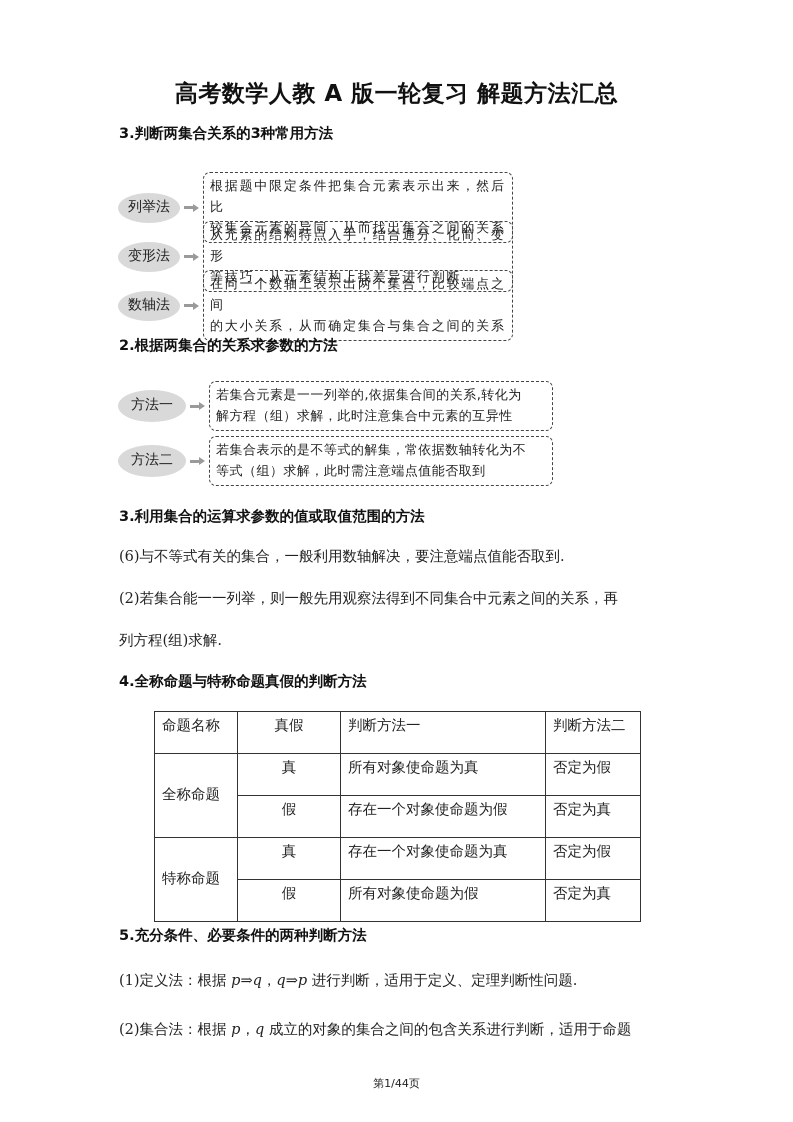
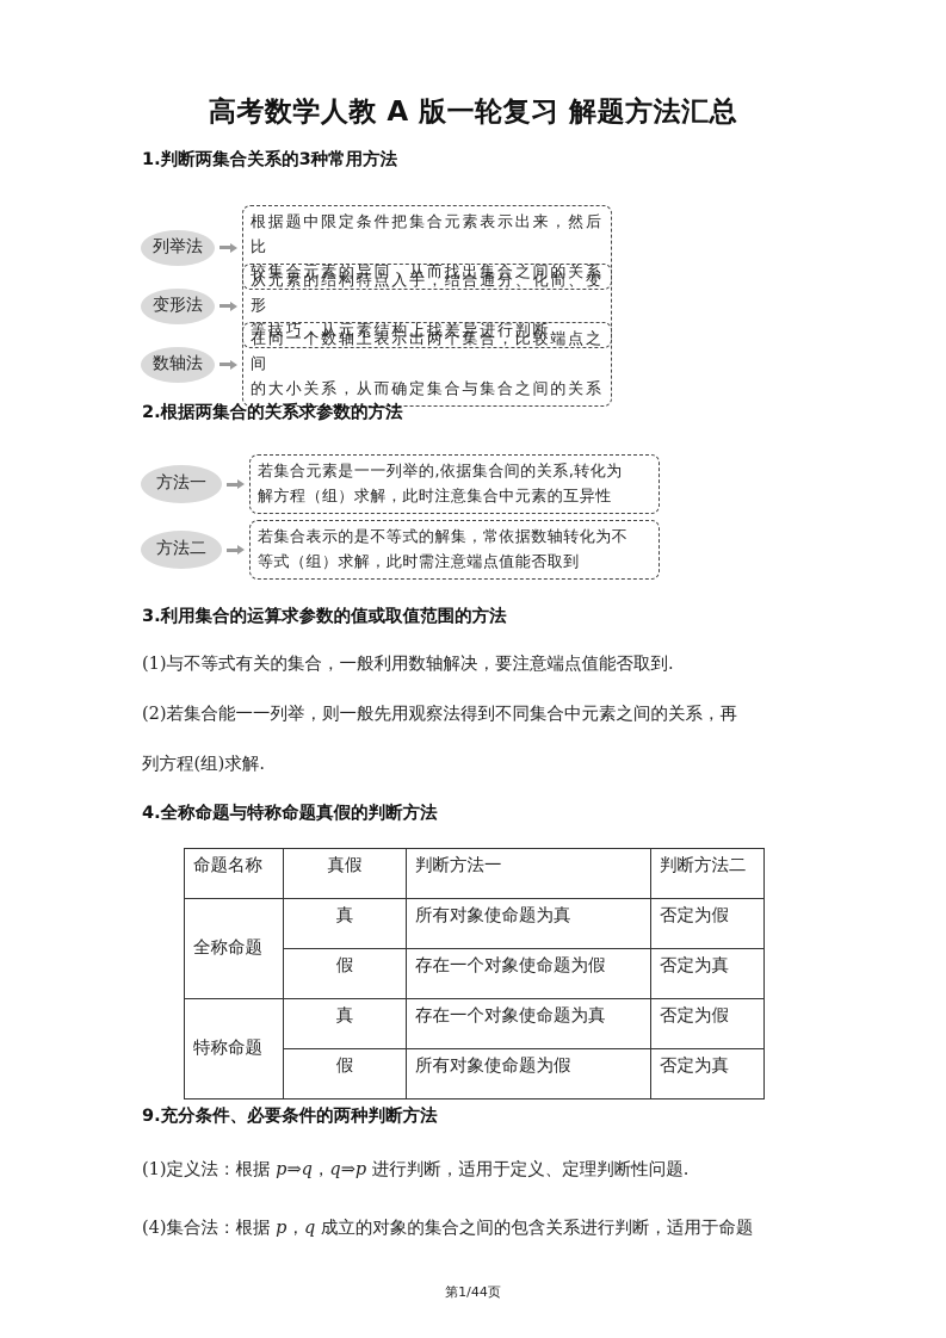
  高考数学人教 A 版一轮复习 解题方法汇总
- 3.判断两集合关系的3种常用方法
+ 1.判断两集合关系的3种常用方法
  列举法
  根据题中限定条件把集合元素表示出来，然后比
  较集合元素的异同，从而找出集合之间的关系
  变形法
  从元素的结构特点入手，结合通分、化简、变形
  等技巧，从元素结构上找差异进行判断
  数轴法
  在同一个数轴上表示出两个集合，比较端点之间
  的大小关系，从而确定集合与集合之间的关系
  2.根据两集合的关系求参数的方法
  方法一
  若集合元素是一一列举的,依据集合间的关系,转化为
  解方程（组）求解，此时注意集合中元素的互异性
  方法二
  若集合表示的是不等式的解集，常依据数轴转化为不
  等式（组）求解，此时需注意端点值能否取到
  3.利用集合的运算求参数的值或取值范围的方法
- (6)与不等式有关的集合，一般利用数轴解决，要注意端点值能否取到.
+ (1)与不等式有关的集合，一般利用数轴解决，要注意端点值能否取到.
  (2)若集合能一一列举，则一般先用观察法得到不同集合中元素之间的关系，再
  列方程(组)求解.
  4.全称命题与特称命题真假的判断方法
  命题名称	真假	判断方法一	判断方法二
  全称命题	真	所有对象使命题为真	否定为假
  假	存在一个对象使命题为假	否定为真
  特称命题	真	存在一个对象使命题为真	否定为假
  假	所有对象使命题为假	否定为真
- 5.充分条件、必要条件的两种判断方法
+ 9.充分条件、必要条件的两种判断方法
  (1)定义法：根据 p⇒q，q⇒p 进行判断，适用于定义、定理判断性问题.
- (2)集合法：根据 p，q 成立的对象的集合之间的包含关系进行判断，适用于命题
+ (4)集合法：根据 p，q 成立的对象的集合之间的包含关系进行判断，适用于命题
  第1/44页
